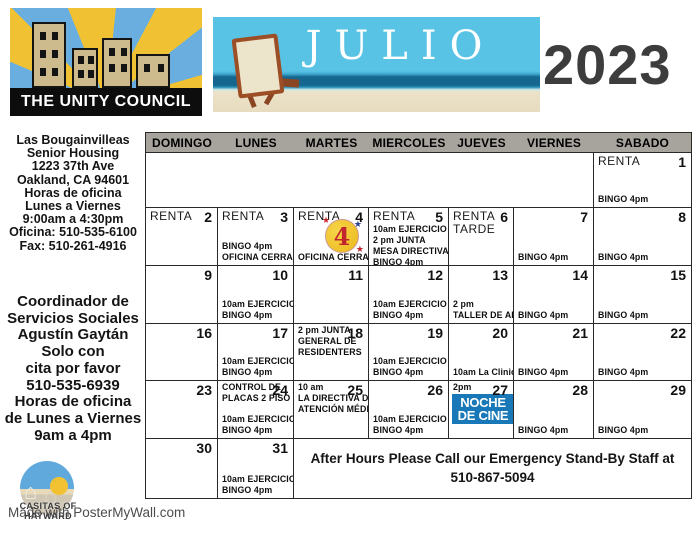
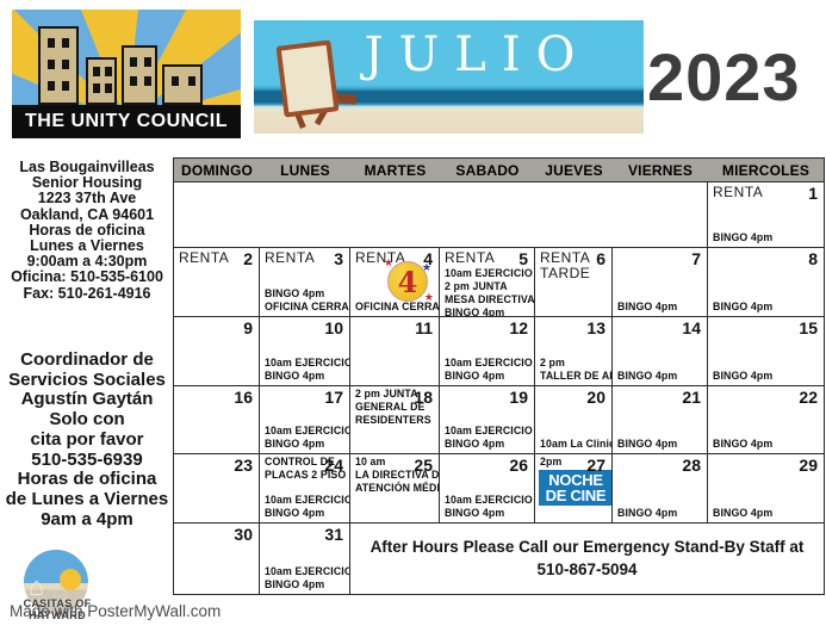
  THE UNITY COUNCIL
  JULIO
  2023
  Las Bougainvilleas
  Senior Housing
  1223 37th Ave
  Oakland, CA 94601
  Horas de oficina
  Lunes a Viernes
  9:00am a 4:30pm
  Oficina: 510-535-6100
  Fax: 510-261-4916
  Coordinador de
  Servicios Sociales
  Agustín Gaytán
  Solo con
  cita por favor
  510-535-6939
  Horas de oficina
  de Lunes a Viernes
  9am a 4pm
  ⌂
  ⌂
  CASITAS OF
  HAYWARD
  Made with PosterMyWall.com
  DOMINGO
  LUNES
  MARTES
- MIERCOLES
+ SABADO
  JUEVES
  VIERNES
- SABADO
+ MIERCOLES
  1
  RENTA
  BINGO 4pm
  2
  RENTA
  3
  RENTA
  BINGO 4pm
  OFICINA CERRA
  4
  RENTA
  4
  ★
  ★
  ★
  OFICINA CERRA
  5
  RENTA
  10am EJERCICIO
  2 pm JUNTA
  MESA DIRECTIVA
  BINGO 4pm
  6
  RENTA
  TARDE
  7
  BINGO 4pm
  8
  BINGO 4pm
  9
  10
  10am EJERCICIO
  BINGO 4pm
  11
  12
  10am EJERCICIO
  BINGO 4pm
  13
  2 pm
  TALLER DE A
  14
  BINGO 4pm
  15
  BINGO 4pm
  16
  17
  10am EJERCICIO
  BINGO 4pm
  18
  2 pm JUNTA
  GENERAL DE
  RESIDENTERS
  19
  10am EJERCICIO
  BINGO 4pm
  20
  10am La Clini
  21
  BINGO 4pm
  22
  BINGO 4pm
  23
  24
  CONTROL DE
  PLACAS 2 PISO
  10am EJERCICIO
  BINGO 4pm
  25
  10 am
  LA DIRECTIVA D
  ATENCIÓN MÉDI
  26
  10am EJERCICIO
  BINGO 4pm
  27
  2pm
  NOCHE
  DE CINE
  28
  BINGO 4pm
  29
  BINGO 4pm
  30
  31
  10am EJERCICIO
  BINGO 4pm
  After Hours Please Call our Emergency Stand-By Staff at
  510-867-5094
